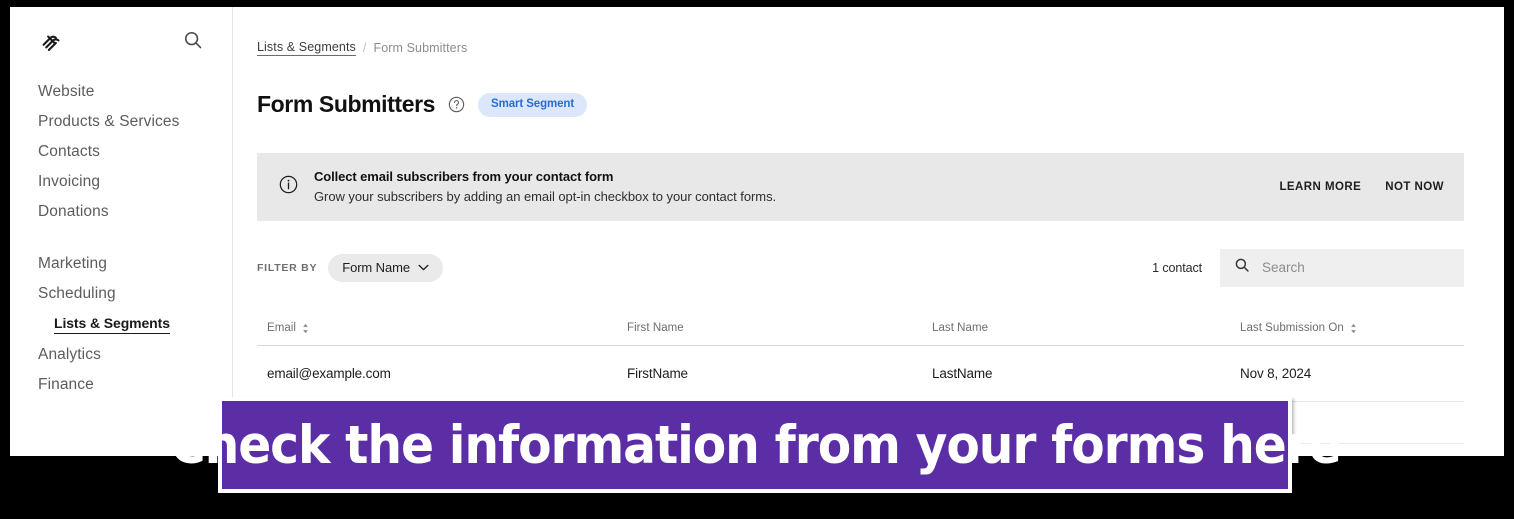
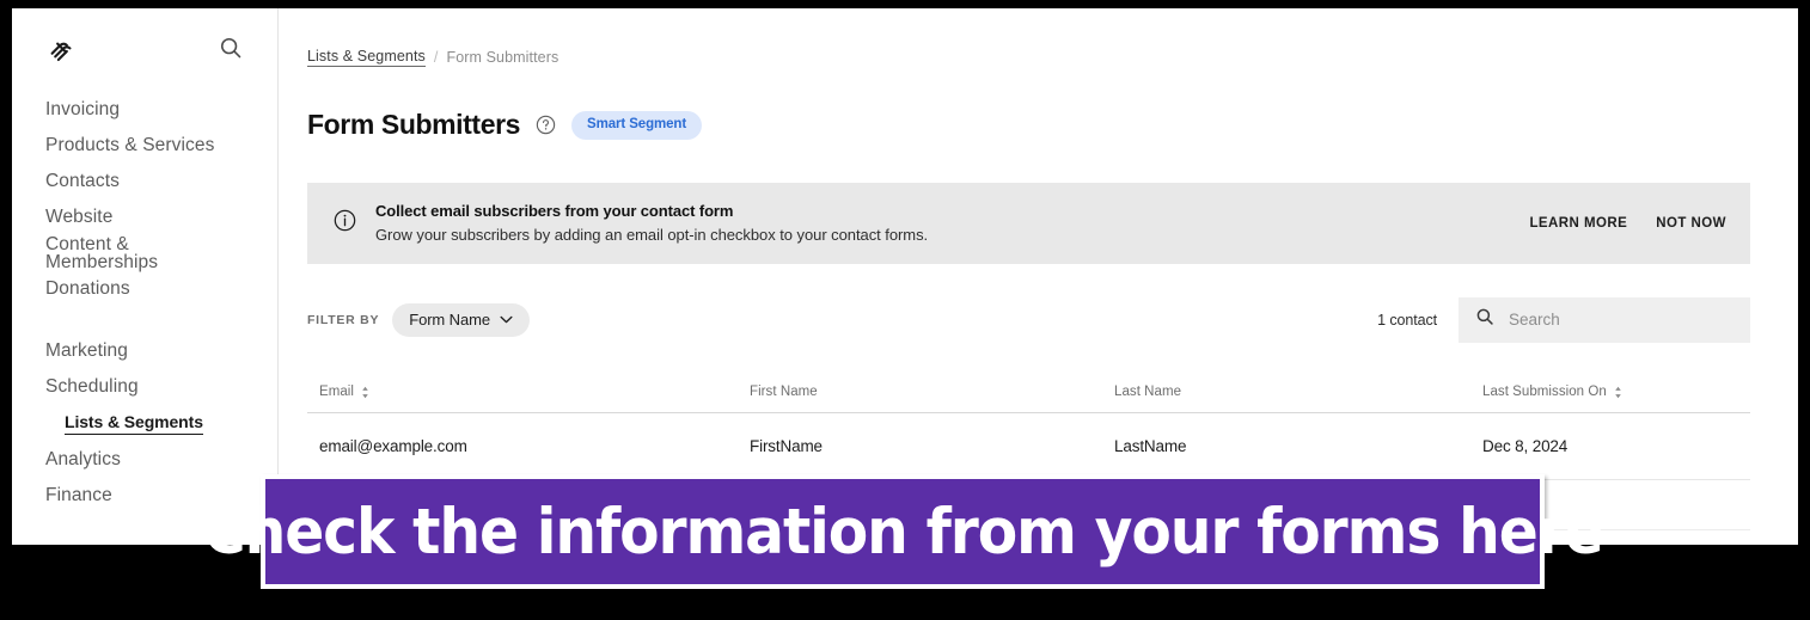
- Website
+ Invoicing
  Products & Services
  Contacts
- Invoicing
+ Website
+ Content & Memberships
  Donations
  Marketing
  Scheduling
  Lists & Segments
  Analytics
  Finance
  Lists & Segments
  /
  Form Submitters
  Form Submitters
  Smart Segment
  Collect email subscribers from your contact form
  Grow your subscribers by adding an email opt-in checkbox to your contact forms.
  LEARN MORE
  NOT NOW
  FILTER BY
  Form Name
  1 contact
  Search
  Email
  First Name
  Last Name
  Last Submission On
  email@example.com
  FirstName
  LastName
- Nov 8, 2024
+ Dec 8, 2024
  Check the information from your forms here
